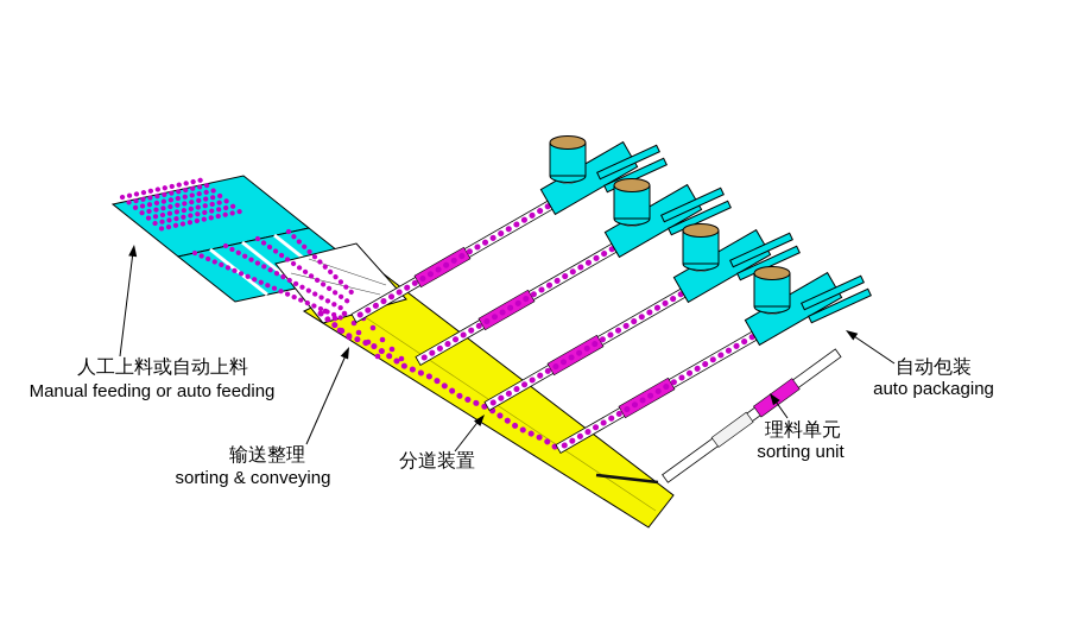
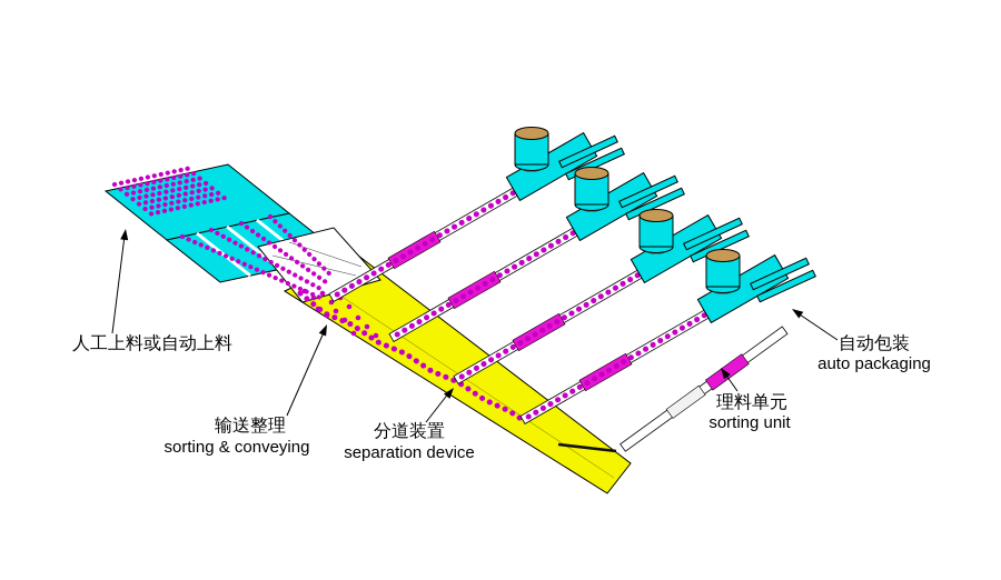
  人工上料或自动上料
- Manual feeding or auto feeding
  输送整理
  sorting & conveying
  分道装置
+ separation device
  理料单元
  sorting unit
  自动包装
  auto packaging
